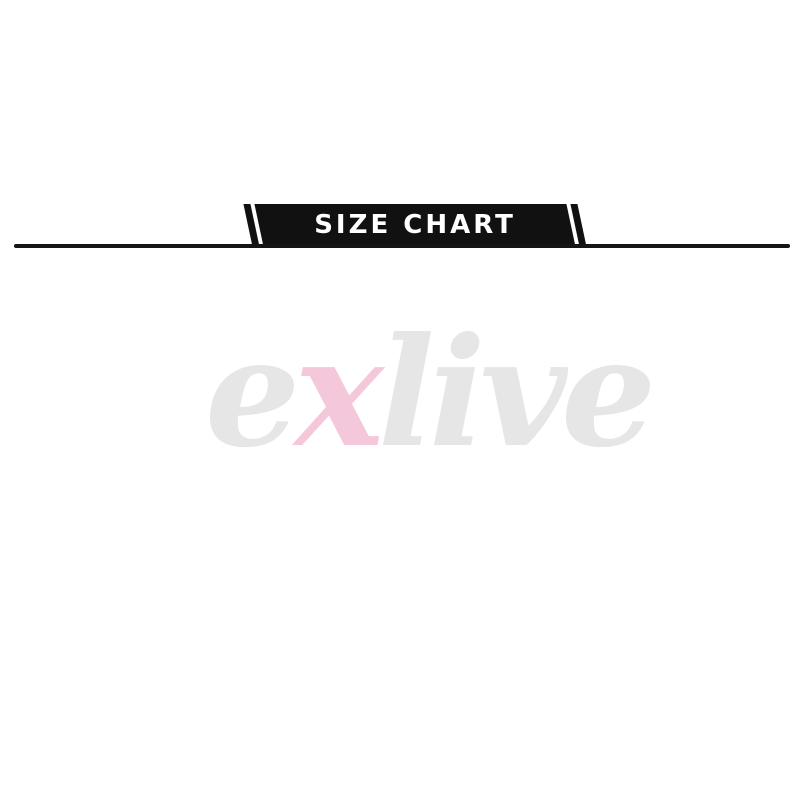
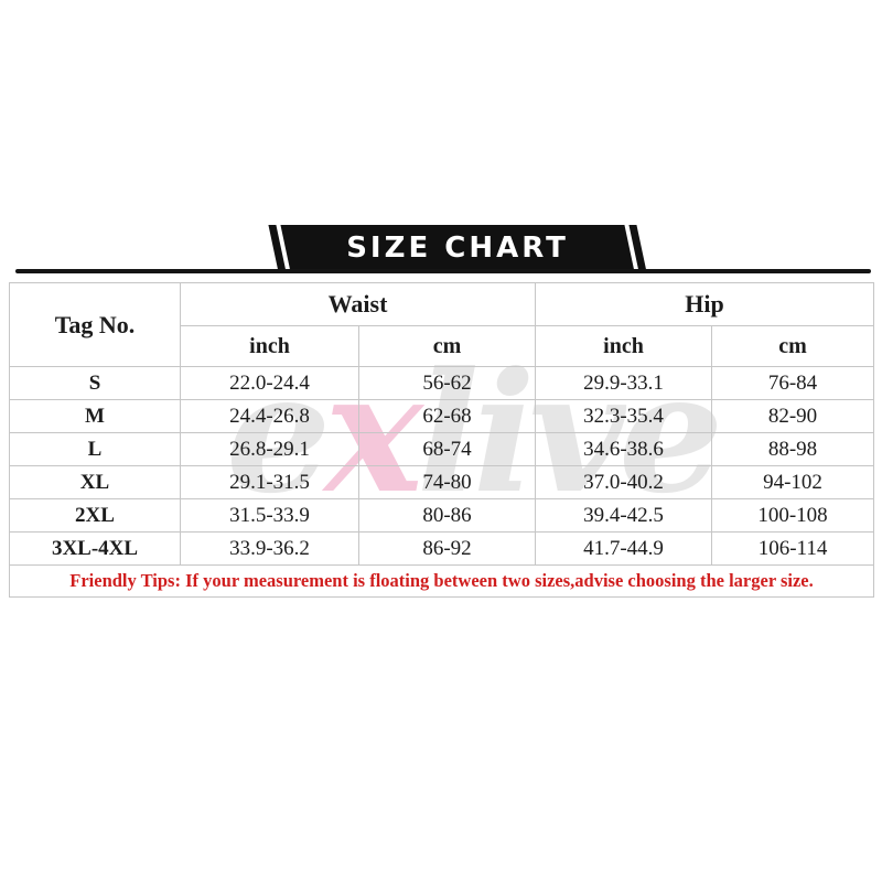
  exlive
  SIZE CHART
+ Tag No.	Waist	Hip
+ inch	cm	inch	cm
+ S	22.0-24.4	56-62	29.9-33.1	76-84
+ M	24.4-26.8	62-68	32.3-35.4	82-90
+ L	26.8-29.1	68-74	34.6-38.6	88-98
+ XL	29.1-31.5	74-80	37.0-40.2	94-102
+ 2XL	31.5-33.9	80-86	39.4-42.5	100-108
+ 3XL-4XL	33.9-36.2	86-92	41.7-44.9	106-114
+ Friendly Tips: If your measurement is floating between two sizes,advise choosing the larger size.
